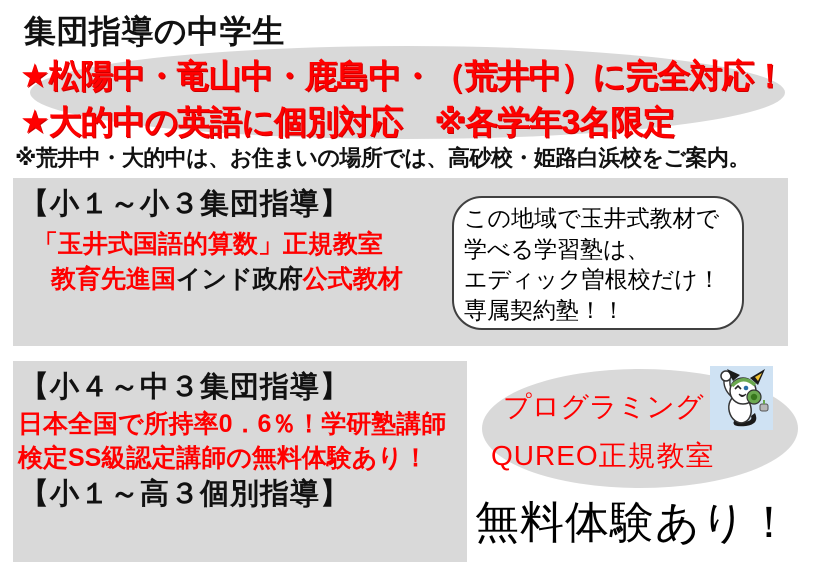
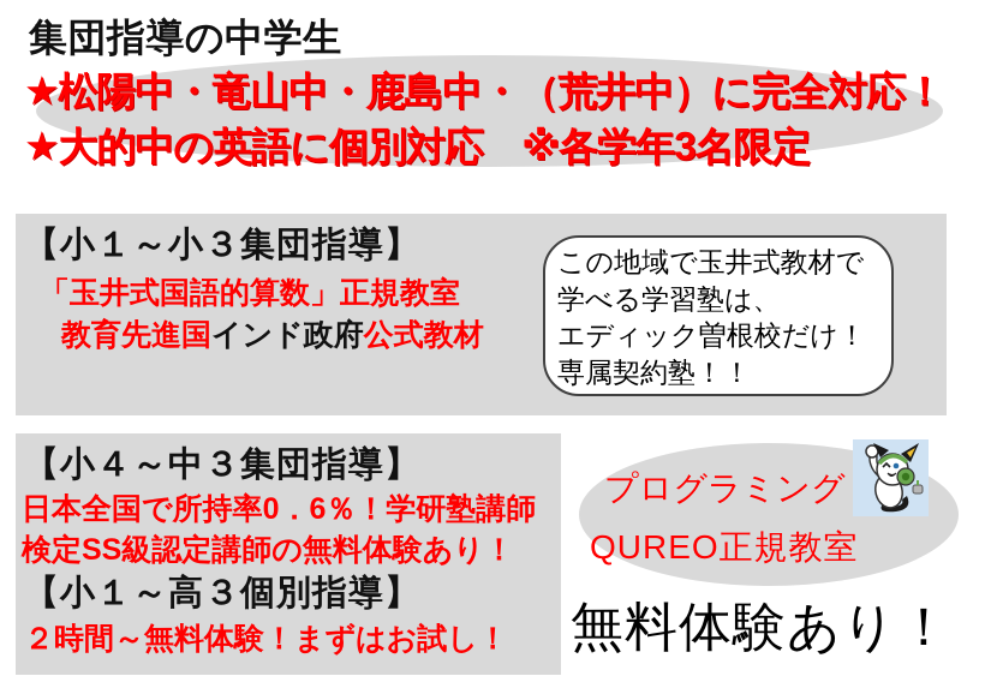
  集団指導の中学生
  ★松陽中・竜山中・鹿島中・（荒井中）に完全対応！
  ★大的中の英語に個別対応 ※各学年3名限定
- ※荒井中・大的中は、お住まいの場所では、高砂校・姫路白浜校をご案内。
  【小１～小３集団指導】
  「玉井式国語的算数」正規教室
  教育先進国インド政府公式教材
  この地域で玉井式教材で
  学べる学習塾は、
  エディック曽根校だけ！
  専属契約塾！！
  【小４～中３集団指導】
  日本全国で所持率0．6％！学研塾講師
  検定SS級認定講師の無料体験あり！
  【小１～高３個別指導】
+ ２時間～無料体験！まずはお試し！
  プログラミング
  QUREO正規教室
  無料体験あり！
